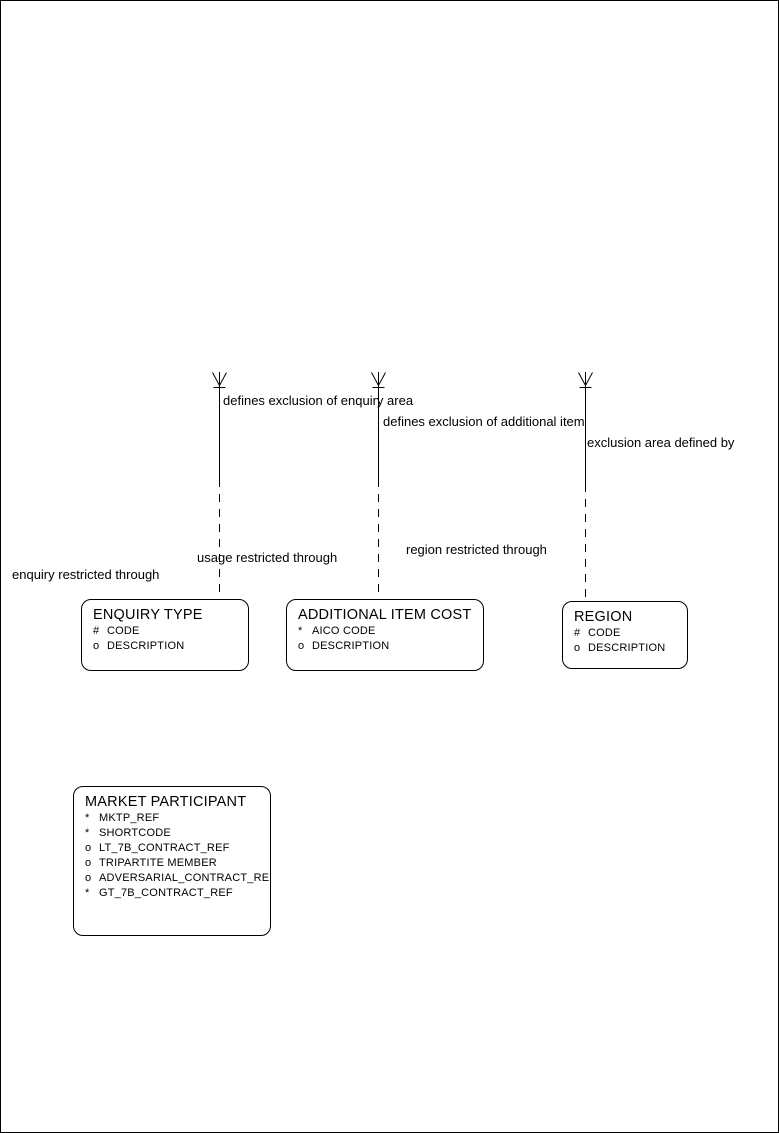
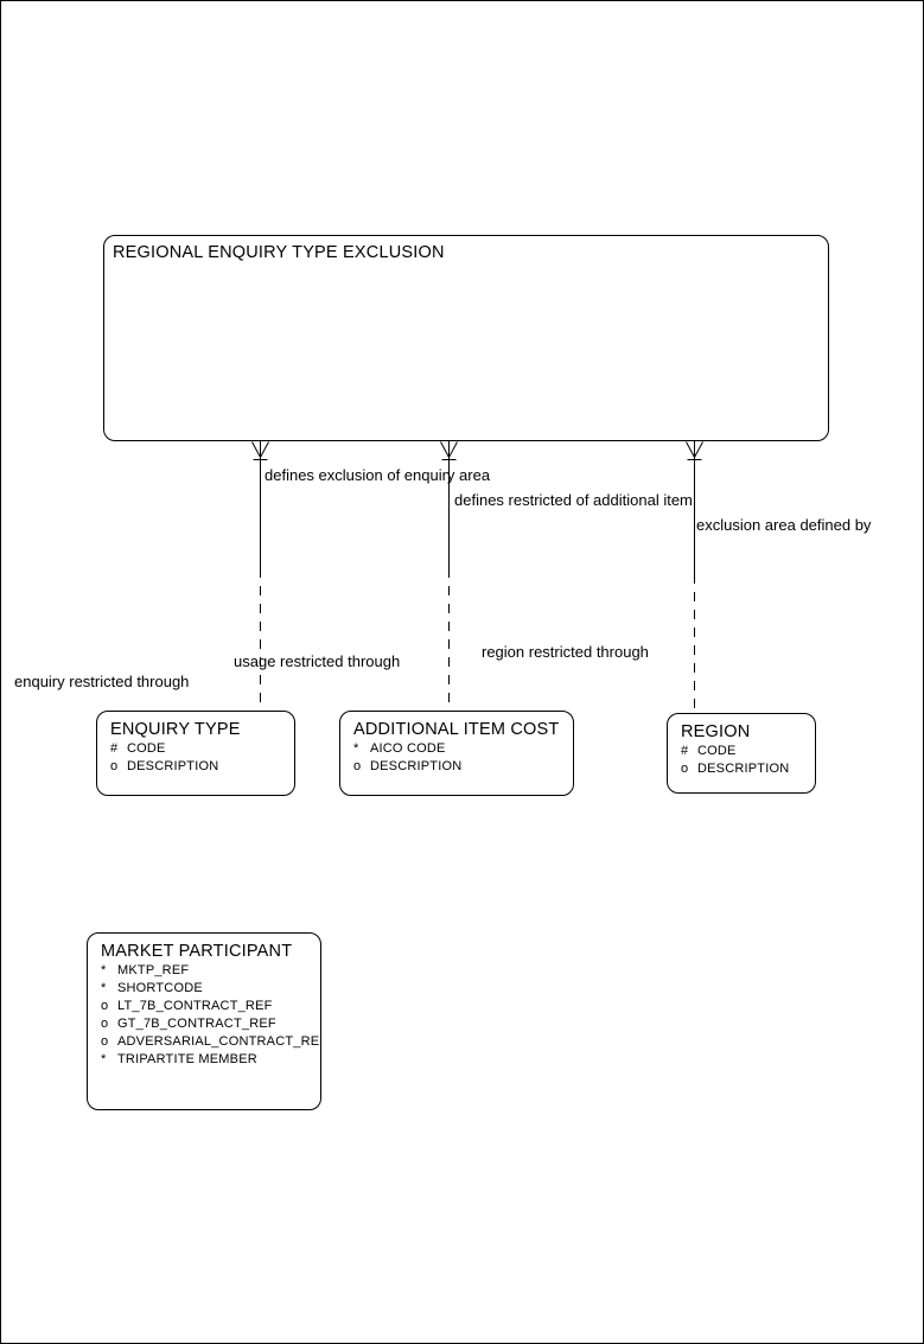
+ REGIONAL ENQUIRY TYPE EXCLUSION
  defines exclusion of enquiry area
- defines exclusion of additional item
+ defines restricted of additional item
  exclusion area defined by
  region restricted through
  usage restricted through
  enquiry restricted through
  ENQUIRY TYPE
  # CODE
  o DESCRIPTION
  ADDITIONAL ITEM COST
  * AICO CODE
  o DESCRIPTION
  REGION
  # CODE
  o DESCRIPTION
  MARKET PARTICIPANT
  * MKTP_REF
  * SHORTCODE
  o LT_7B_CONTRACT_REF
- o TRIPARTITE MEMBER
+ o GT_7B_CONTRACT_REF
  o ADVERSARIAL_CONTRACT_RE
- * GT_7B_CONTRACT_REF
+ * TRIPARTITE MEMBER
